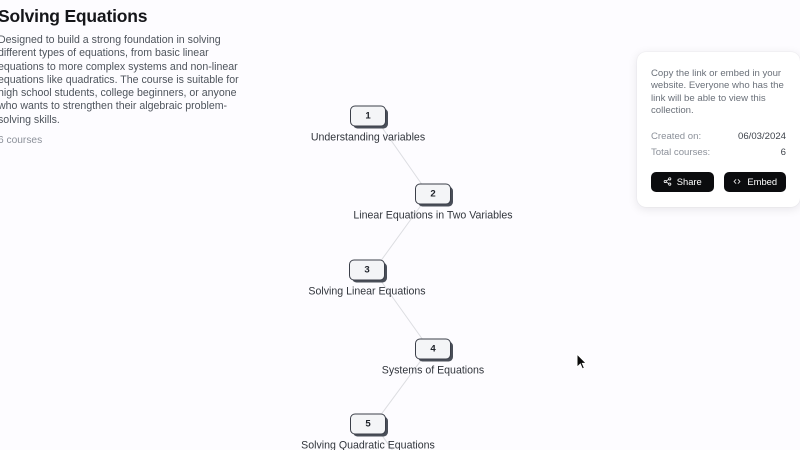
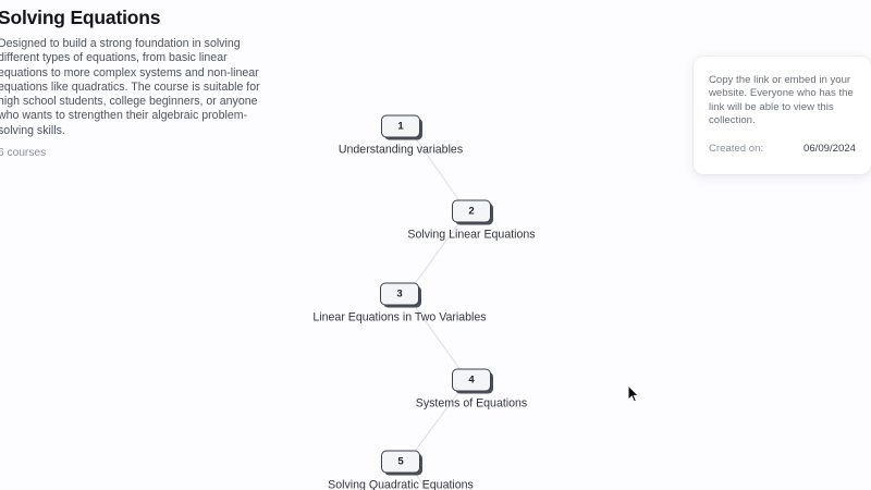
  Solving Equations
  Designed to build a strong foundation in solving different types of equations, from basic linear equations to more complex systems and non-linear equations like quadratics. The course is suitable for high school students, college beginners, or anyone who wants to strengthen their algebraic problem-solving skills.
  6 courses
  1
  Understanding variables
  2
- Linear Equations in Two Variables
+ Solving Linear Equations
  3
- Solving Linear Equations
+ Linear Equations in Two Variables
  4
  Systems of Equations
  5
  Solving Quadratic Equations
  Copy the link or embed in your website. Everyone who has the link will be able to view this collection.
  Created on:
- 06/03/2024
+ 06/09/2024
- Total courses:
- 6
- Share
- Embed
